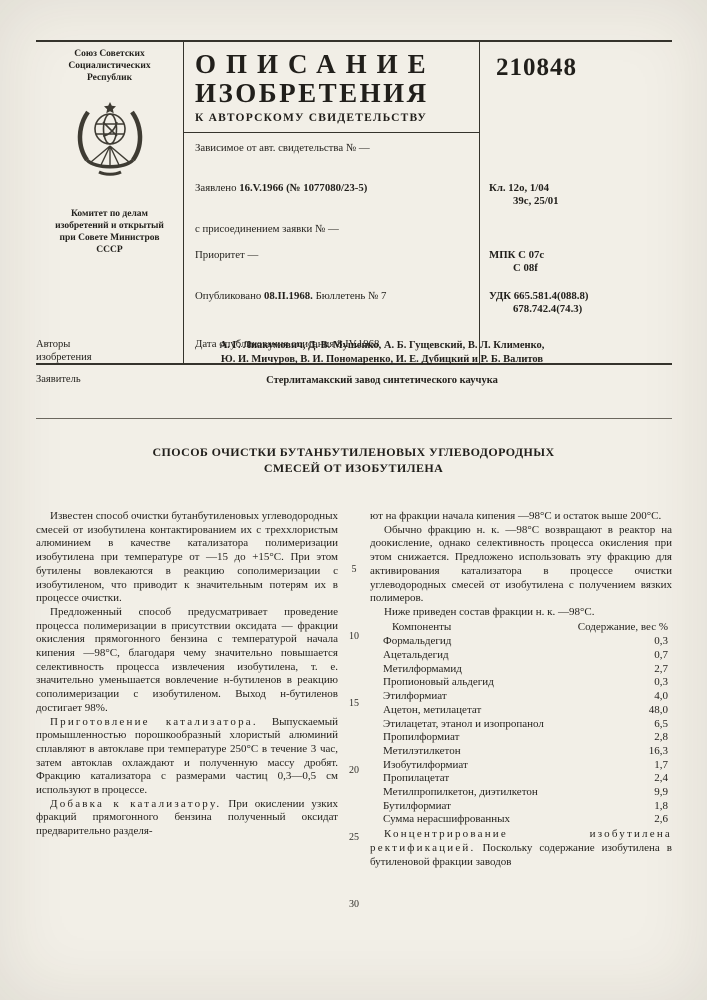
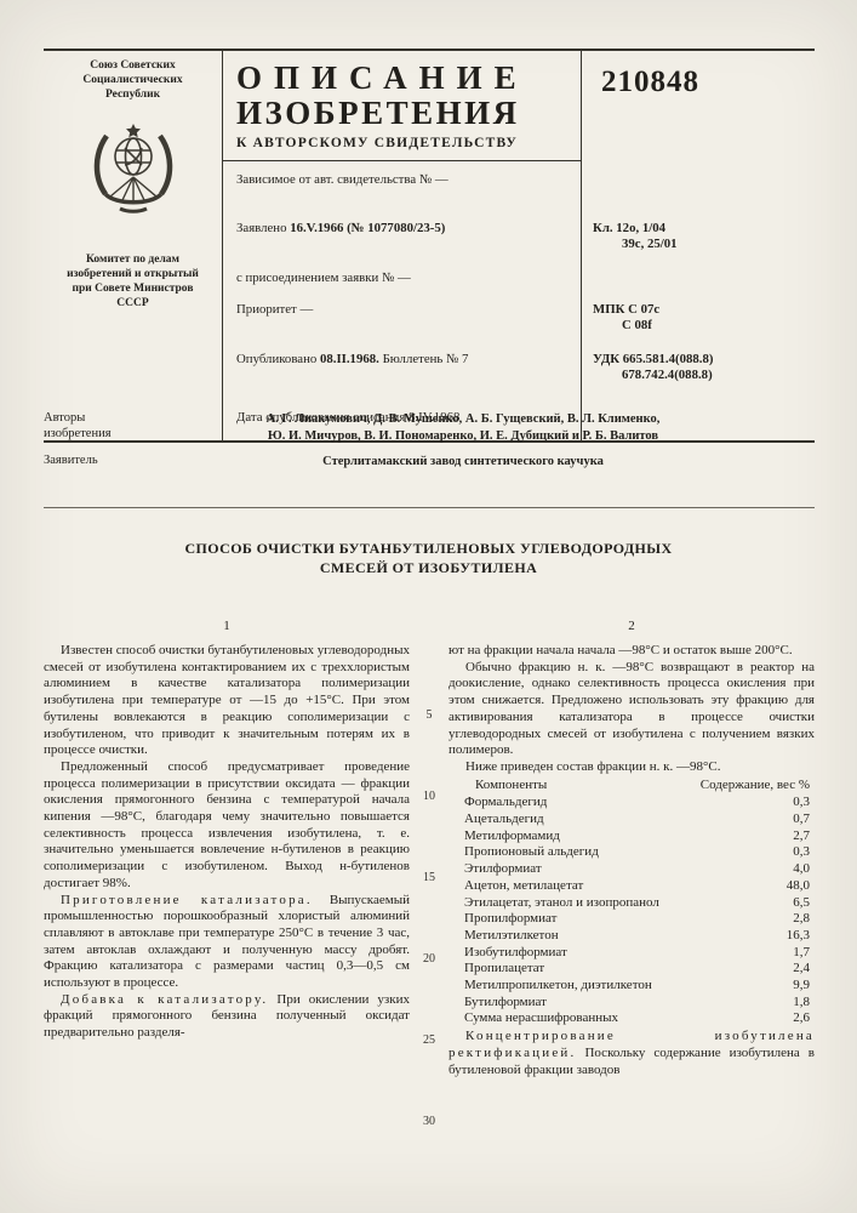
  Союз Советских
  Социалистических
  Республик
  Комитет по делам
  изобретений и открытый
  при Совете Министров
  СССР
  ОПИСАНИЕ
  ИЗОБРЕТЕНИЯ
  К АВТОРСКОМУ СВИДЕТЕЛЬСТВУ
  210848
  Зависимое от авт. свидетельства № —
  Заявлено 16.V.1966 (№ 1077080/23-5)
  Кл. 12о, 1/04
  39с, 25/01
  с присоединением заявки № —
  Приоритет —
  МПК С 07с
  С 08f
  Опубликовано 08.II.1968. Бюллетень № 7
  УДК 665.581.4(088.8)
- 678.742.4(74.3)
+ 678.742.4(088.8)
  Дата опубликования описания 8.IV.1968
  Авторы
  изобретения
  А. Г. Лиакумович, Д. В. Мушенко, А. Б. Гущевский, В. Л. Клименко,
  Ю. И. Мичуров, В. И. Пономаренко, И. Е. Дубицкий и Р. Б. Валитов
  Заявитель
  Стерлитамакский завод синтетического каучука
  СПОСОБ ОЧИСТКИ БУТАНБУТИЛЕНОВЫХ УГЛЕВОДОРОДНЫХ
  СМЕСЕЙ ОТ ИЗОБУТИЛЕНА
+ 1
+ 2
  Известен способ очистки бутанбутиленовых углеводородных смесей от изобутилена контактированием их с треххлористым алюминием в качестве катализатора полимеризации изобутилена при температуре от —15 до +15°С. При этом бутилены вовлекаются в реакцию сополимеризации с изобутиленом, что приводит к значительным потерям их в процессе очистки.
  Предложенный способ предусматривает проведение процесса полимеризации в присутствии оксидата — фракции окисления прямогонного бензина с температурой начала кипения —98°С, благодаря чему значительно повышается селективность процесса извлечения изобутилена, т. е. значительно уменьшается вовлечение н-бутиленов в реакцию сополимеризации с изобутиленом. Выход н-бутиленов достигает 98%.
  Приготовление катализатора. Выпускаемый промышленностью порошкообразный хлористый алюминий сплавляют в автоклаве при температуре 250°С в течение 3 час, затем автоклав охлаждают и полученную массу дробят. Фракцию катализатора с размерами частиц 0,3—0,5 см используют в процессе.
  Добавка к катализатору. При окислении узких фракций прямогонного бензина полученный оксидат предварительно разделя-
  5
  10
  15
  20
  25
  30
- ют на фракции начала кипения —98°С и остаток выше 200°С.
+ ют на фракции начала начала —98°С и остаток выше 200°С.
  Обычно фракцию н. к. —98°С возвращают в реактор на доокисление, однако селективность процесса окисления при этом снижается. Предложено использовать эту фракцию для активирования катализатора в процессе очистки углеводородных смесей от изобутилена с получением вязких полимеров.
  Ниже приведен состав фракции н. к. —98°С.
  Компоненты
  Содержание, вес %
  Формальдегид
  0,3
  Ацетальдегид
  0,7
  Метилформамид
  2,7
  Пропионовый альдегид
  0,3
  Этилформиат
  4,0
  Ацетон, метилацетат
  48,0
  Этилацетат, этанол и изопропанол
  6,5
  Пропилформиат
  2,8
  Метилэтилкетон
  16,3
  Изобутилформиат
  1,7
  Пропилацетат
  2,4
  Метилпропилкетон, диэтилкетон
  9,9
  Бутилформиат
  1,8
  Сумма нерасшифрованных
  2,6
  Концентрирование изобутилена ректификацией. Поскольку содержание изобутилена в бутиленовой фракции заводов
